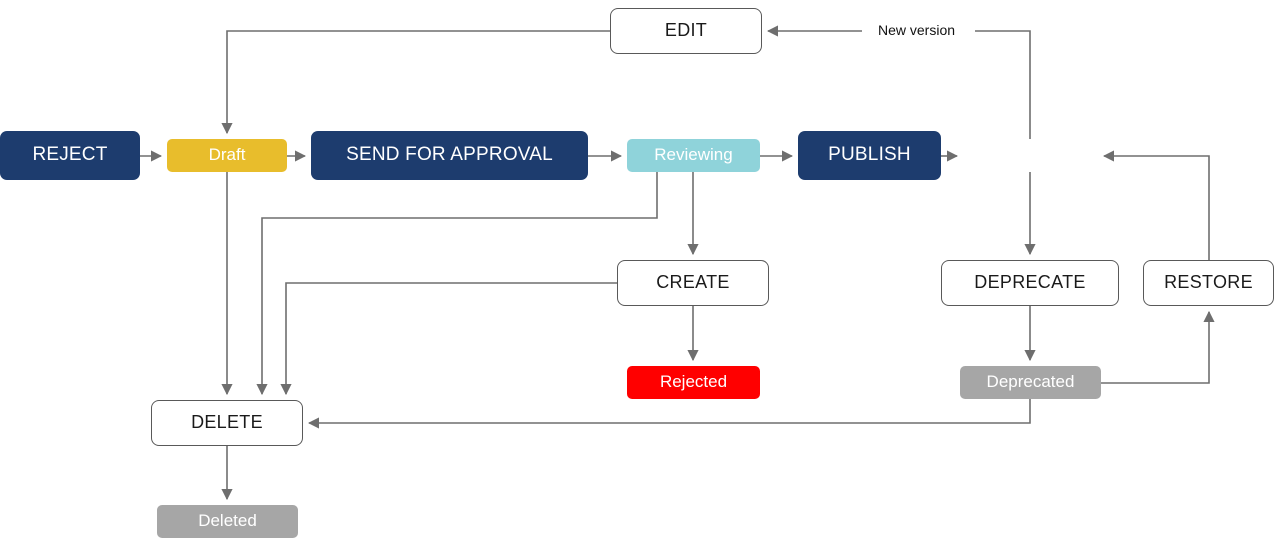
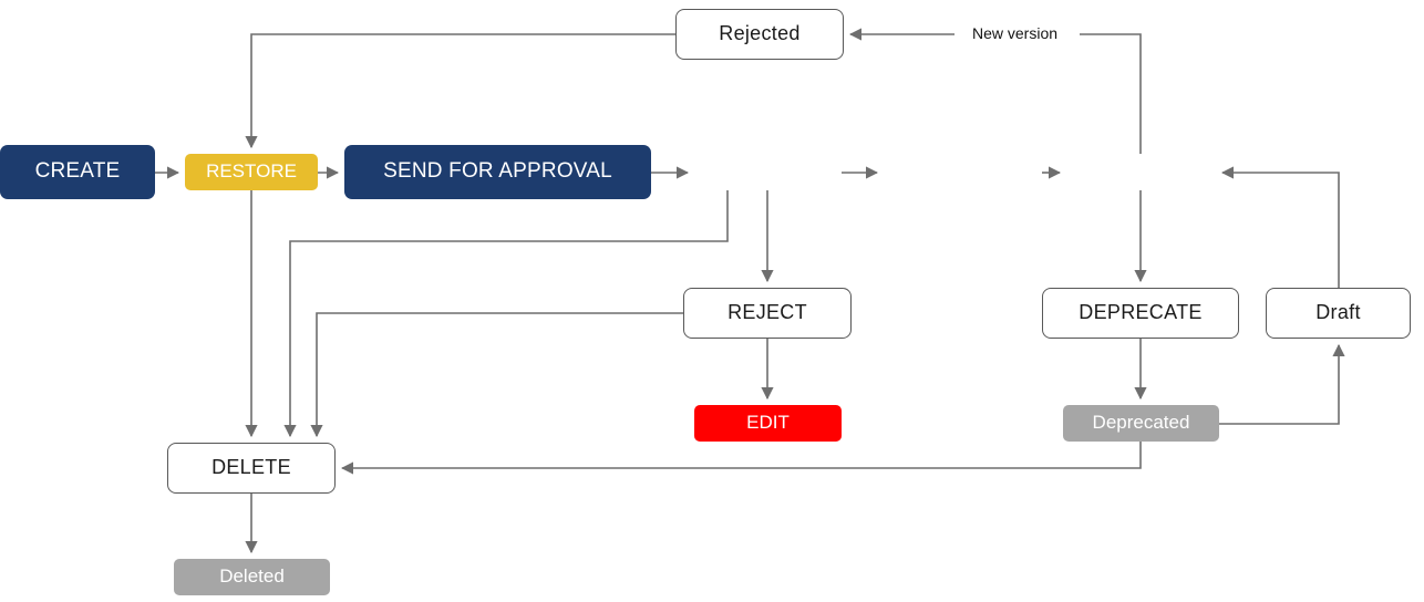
- REJECT
+ CREATE
- Draft
+ RESTORE
  SEND FOR APPROVAL
- Reviewing
- PUBLISH
- EDIT
+ Rejected
- CREATE
+ REJECT
- Rejected
+ EDIT
  DEPRECATE
- RESTORE
+ Draft
  Deprecated
  DELETE
  Deleted
  New version
